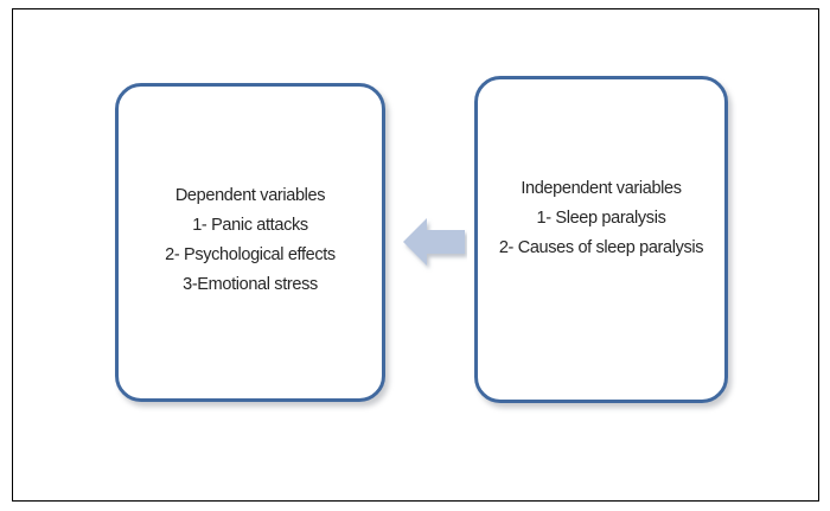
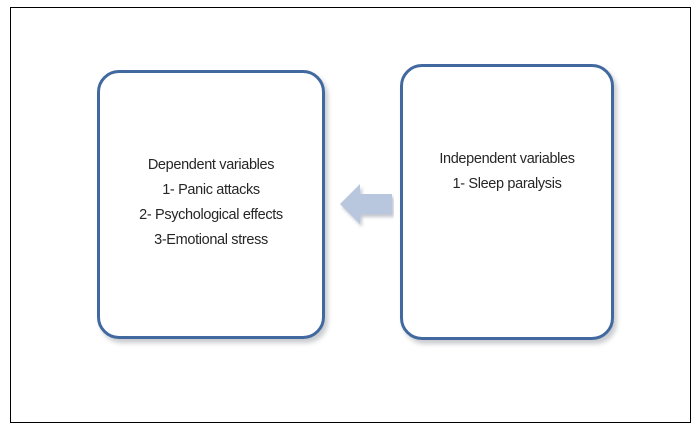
  Dependent variables
  1- Panic attacks
  2- Psychological effects
  3-Emotional stress
  Independent variables
  1- Sleep paralysis
- 2- Causes of sleep paralysis
